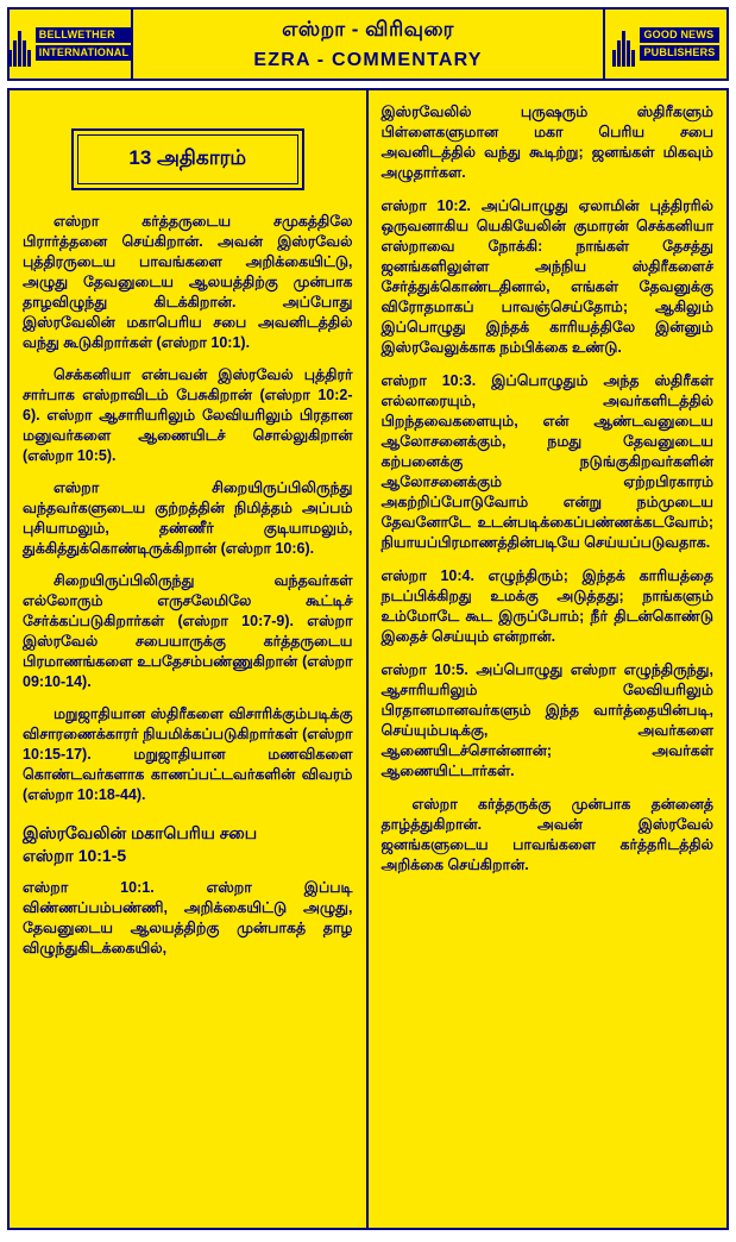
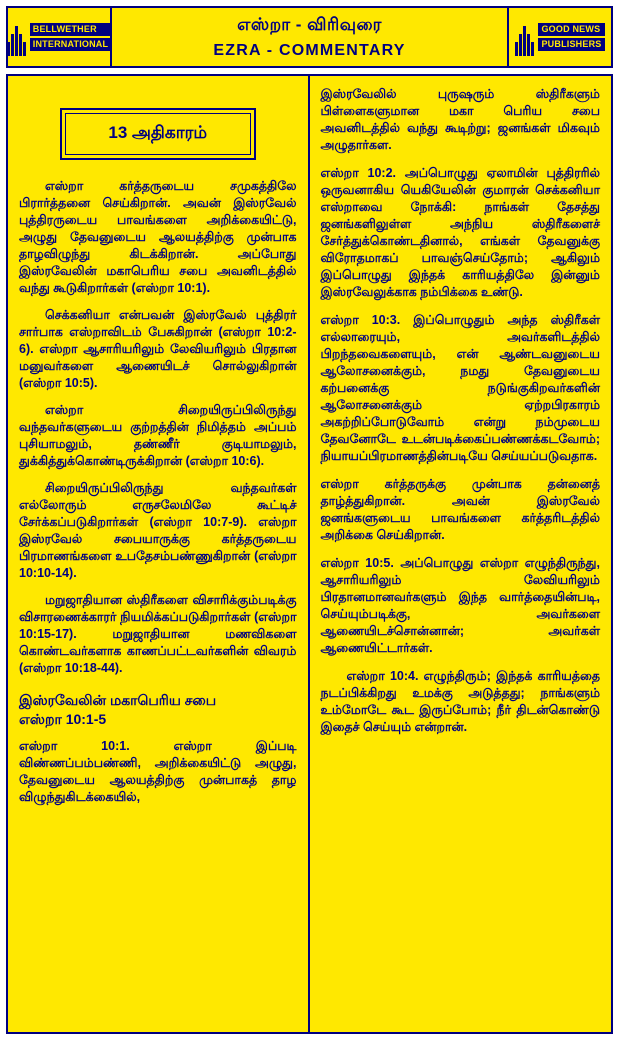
  BELLWETHER
  INTERNATIONAL
  எஸ்றா - விரிவுரை
  EZRA - COMMENTARY
  GOOD NEWS
  PUBLISHERS
  13 அதிகாரம்
  எஸ்றா கர்த்தருடைய சமுகத்திலே பிரார்த்தனை செய்கிறான். அவன் இஸ்ரவேல் புத்திரருடைய பாவங்களை அறிக்கையிட்டு, அழுது தேவனுடைய ஆலயத்திற்கு முன்பாக தாழவிழுந்து கிடக்கிறான். அப்போது இஸ்ரவேலின் மகாபெரிய சபை அவனிடத்தில் வந்து கூடுகிறார்கள் (எஸ்றா 10:1).
  செக்கனியா என்பவன் இஸ்ரவேல் புத்திரர் சார்பாக எஸ்றாவிடம் பேசுகிறான் (எஸ்றா 10:2-6). எஸ்றா ஆசாரியரிலும் லேவியரிலும் பிரதான மனுவர்களை ஆணையிடச் சொல்லுகிறான் (எஸ்றா 10:5).
  எஸ்றா சிறையிருப்பிலிருந்து வந்தவர்களுடைய குற்றத்தின் நிமித்தம் அப்பம் புசியாமலும், தண்ணீர் குடியாமலும், துக்கித்துக்கொண்டிருக்கிறான் (எஸ்றா 10:6).
- சிறையிருப்பிலிருந்து வந்தவர்கள் எல்லோரும் எருசலேமிலே கூட்டிச் சேர்க்கப்படுகிறார்கள் (எஸ்றா 10:7-9). எஸ்றா இஸ்ரவேல் சபையாருக்கு கர்த்தருடைய பிரமாணங்களை உபதேசம்பண்ணுகிறான் (எஸ்றா 09:10-14).
+ சிறையிருப்பிலிருந்து வந்தவர்கள் எல்லோரும் எருசலேமிலே கூட்டிச் சேர்க்கப்படுகிறார்கள் (எஸ்றா 10:7-9). எஸ்றா இஸ்ரவேல் சபையாருக்கு கர்த்தருடைய பிரமாணங்களை உபதேசம்பண்ணுகிறான் (எஸ்றா 10:10-14).
  மறுஜாதியான ஸ்திரீகளை விசாரிக்கும்படிக்கு விசாரணைக்காரர் நியமிக்கப்படுகிறார்கள் (எஸ்றா 10:15-17). மறுஜாதியான மணவிகளை கொண்டவர்களாக காணப்பட்டவர்களின் விவரம் (எஸ்றா 10:18-44).
  இஸ்ரவேலின் மகாபெரிய சபை
  எஸ்றா 10:1-5
  எஸ்றா 10:1. எஸ்றா இப்படி விண்ணப்பம்பண்ணி, அறிக்கையிட்டு அழுது, தேவனுடைய ஆலயத்திற்கு முன்பாகத் தாழ விழுந்துகிடக்கையில்,
  இஸ்ரவேலில் புருஷரும் ஸ்திரீகளும் பிள்ளைகளுமான மகா பெரிய சபை அவனிடத்தில் வந்து கூடிற்று; ஜனங்கள் மிகவும் அழுதார்கள.
  எஸ்றா 10:2. அப்பொழுது ஏலாமின் புத்திரரில் ஒருவனாகிய யெகியேலின் குமாரன் செக்கனியா எஸ்றாவை நோக்கி: நாங்கள் தேசத்து ஜனங்களிலுள்ள அந்நிய ஸ்திரீகளைச் சேர்த்துக்கொண்டதினால், எங்கள் தேவனுக்கு விரோதமாகப் பாவஞ்செய்தோம்; ஆகிலும் இப்பொழுது இந்தக் காரியத்திலே இன்னும் இஸ்ரவேலுக்காக நம்பிக்கை உண்டு.
  எஸ்றா 10:3. இப்பொழுதும் அந்த ஸ்திரீகள் எல்லாரையும், அவர்களிடத்தில் பிறந்தவைகளையும், என் ஆண்டவனுடைய ஆலோசனைக்கும், நமது தேவனுடைய கற்பனைக்கு நடுங்குகிறவர்களின் ஆலோசனைக்கும் ஏற்றபிரகாரம் அகற்றிப்போடுவோம் என்று நம்முடைய தேவனோடே உடன்படிக்கைப்பண்ணக்கடவோம்; நியாயப்பிரமாணத்தின்படியே செய்யப்படுவதாக.
- எஸ்றா 10:4. எழுந்திரும்; இந்தக் காரியத்தை நடப்பிக்கிறது உமக்கு அடுத்தது; நாங்களும் உம்மோடே கூட இருப்போம்; நீர் திடன்கொண்டு இதைச் செய்யும் என்றான்.
+ எஸ்றா கர்த்தருக்கு முன்பாக தன்னைத் தாழ்த்துகிறான். அவன் இஸ்ரவேல் ஜனங்களுடைய பாவங்களை கர்த்தரிடத்தில் அறிக்கை செய்கிறான்.
  எஸ்றா 10:5. அப்பொழுது எஸ்றா எழுந்திருந்து, ஆசாரியரிலும் லேவியரிலும் பிரதானமானவர்களும் இந்த வார்த்தையின்படி, செய்யும்படிக்கு, அவர்களை ஆணையிடச்சொன்னான்; அவர்கள் ஆணையிட்டார்கள்.
- எஸ்றா கர்த்தருக்கு முன்பாக தன்னைத் தாழ்த்துகிறான். அவன் இஸ்ரவேல் ஜனங்களுடைய பாவங்களை கர்த்தரிடத்தில் அறிக்கை செய்கிறான்.
+ எஸ்றா 10:4. எழுந்திரும்; இந்தக் காரியத்தை நடப்பிக்கிறது உமக்கு அடுத்தது; நாங்களும் உம்மோடே கூட இருப்போம்; நீர் திடன்கொண்டு இதைச் செய்யும் என்றான்.
